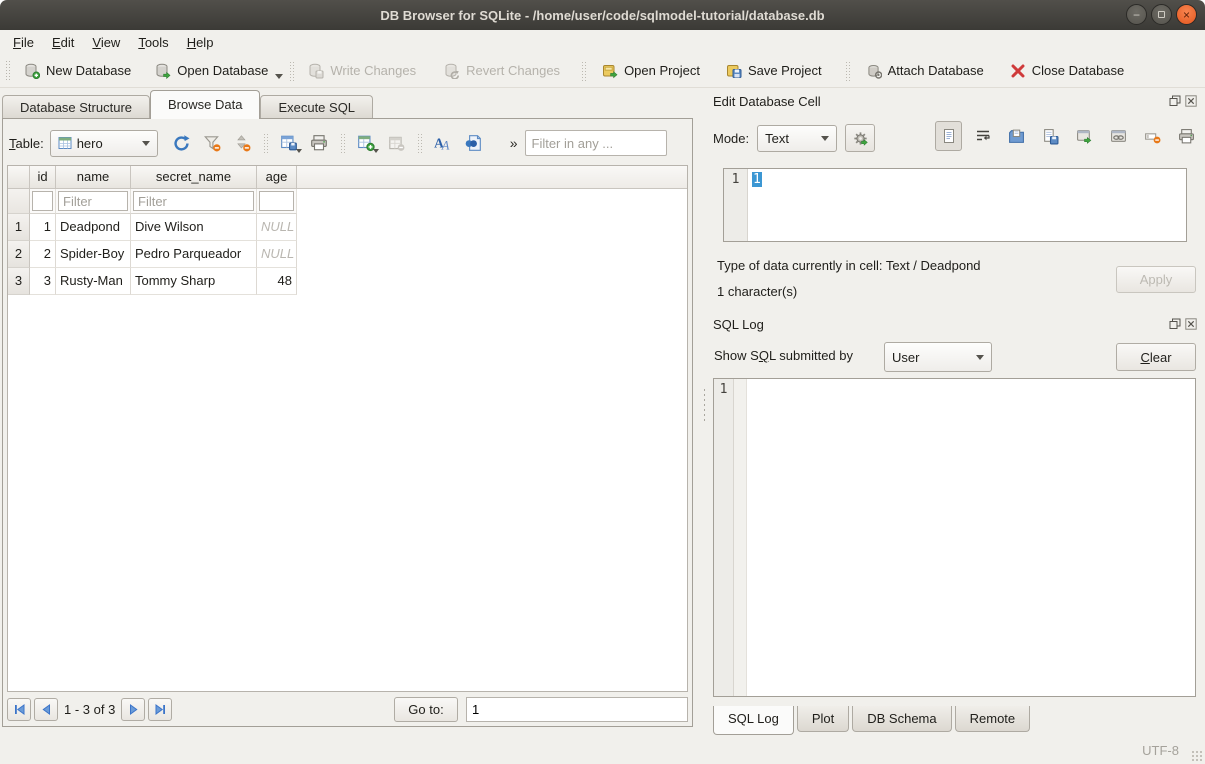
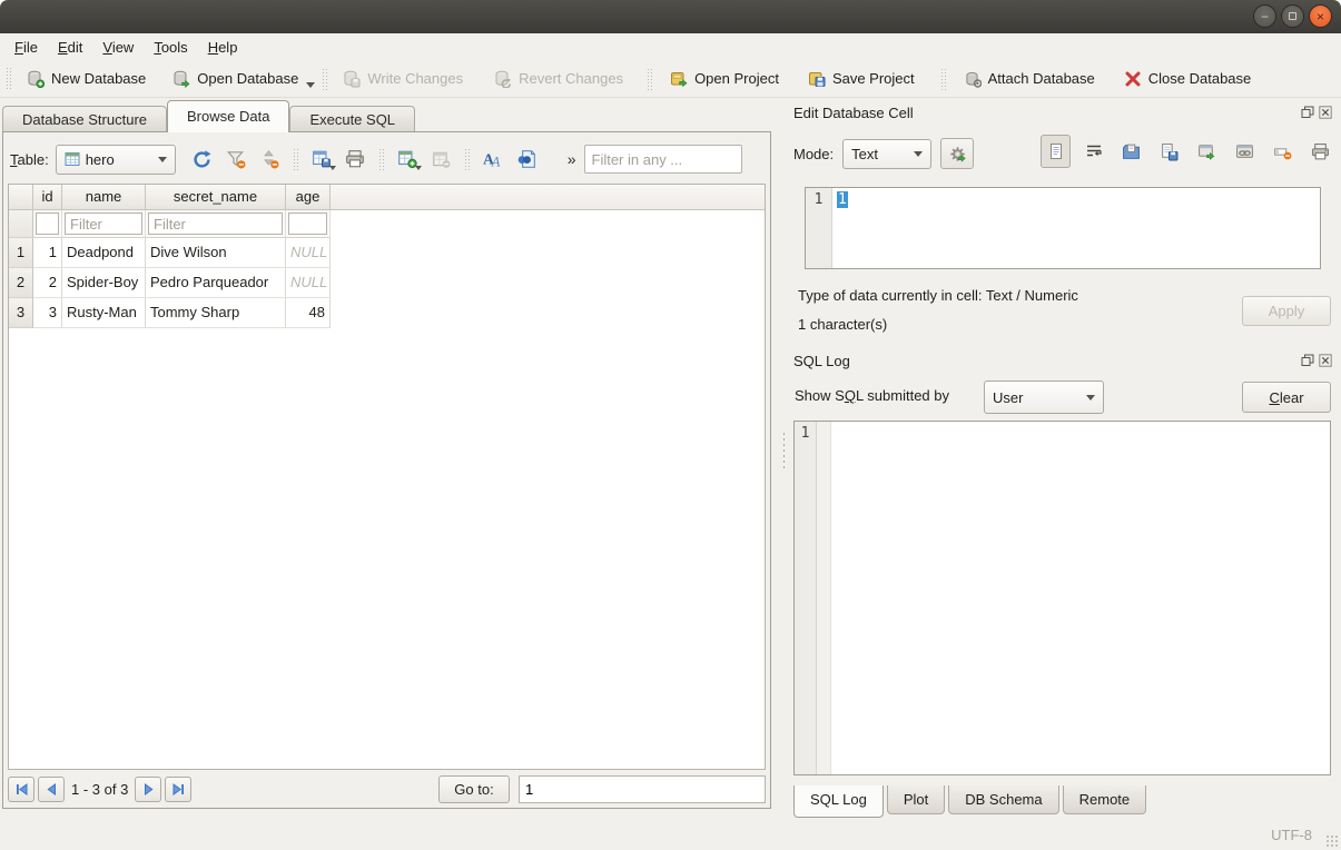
- DB Browser for SQLite - /home/user/code/sqlmodel-tutorial/database.db
  −
  ×
  File
  Edit
  View
  Tools
  Help
  New Database
  Open Database
  Write Changes
  Revert Changes
  Open Project
  Save Project
  Attach Database
  Close Database
  Database Structure
  Browse Data
  Execute SQL
  Table:
  hero
  A
  A
  »
  Filter in any ...
  id
  name
  secret_name
  age
  Filter
  Filter
  1
  1
  Deadpond
  Dive Wilson
  NULL
  2
  2
  Spider-Boy
  Pedro Parqueador
  NULL
  3
  3
  Rusty-Man
  Tommy Sharp
  48
  1 - 3 of 3
  Go to:
  1
  Edit Database Cell
  Mode:
  Text
  1
  1
- Type of data currently in cell: Text / Deadpond
+ Type of data currently in cell: Text / Numeric
  1 character(s)
  Apply
  SQL Log
  Show SQL submitted by
  User
  Clear
  1
  SQL Log
  Plot
  DB Schema
  Remote
  UTF-8
